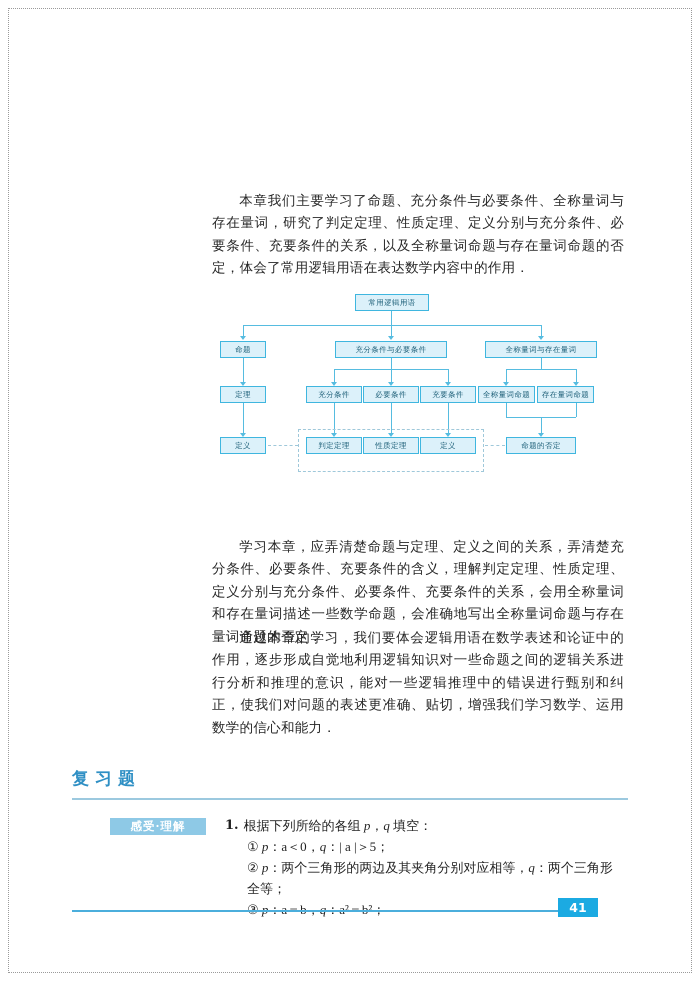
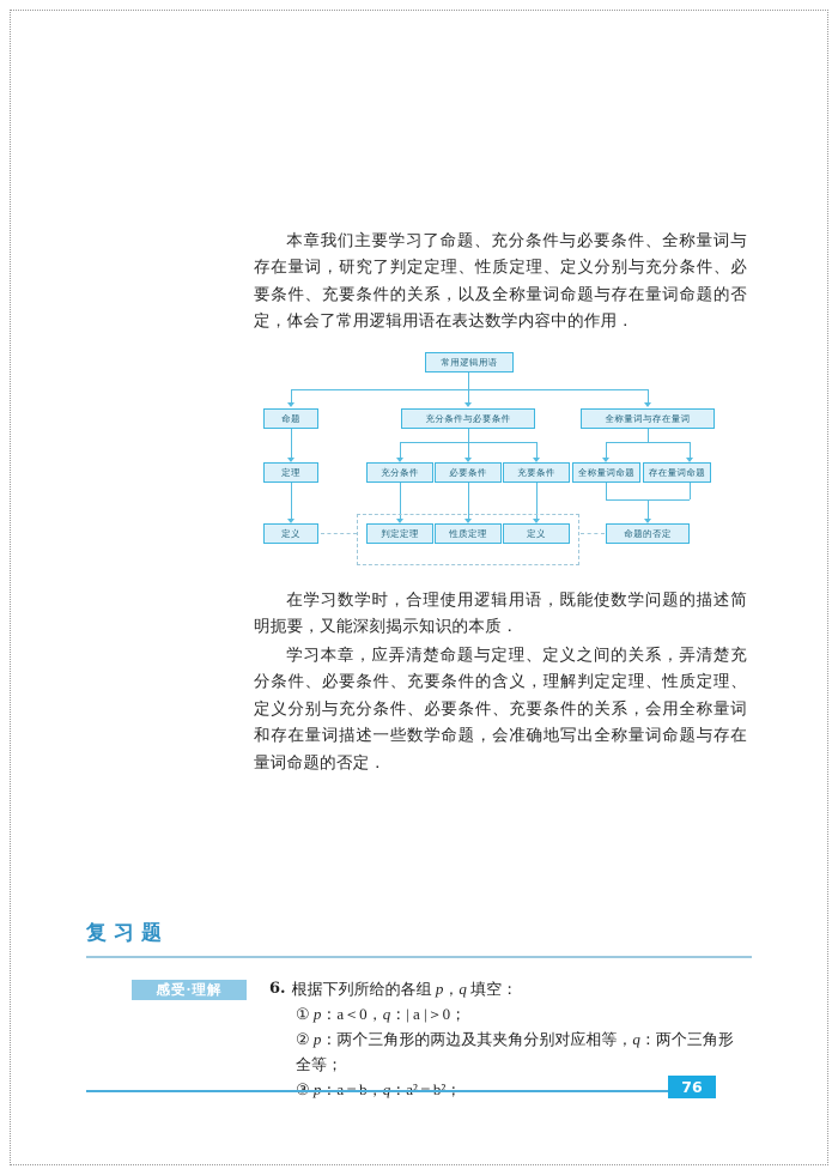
  本章我们主要学习了命题、充分条件与必要条件、全称量词与存在量词，研究了判定定理、性质定理、定义分别与充分条件、必要条件、充要条件的关系，以及全称量词命题与存在量词命题的否定，体会了常用逻辑用语在表达数学内容中的作用．
  常用逻辑用语
  命题
  充分条件与必要条件
  全称量词与存在量词
  定理
  充分条件
  必要条件
  充要条件
  全称量词命题
  存在量词命题
  定义
  判定定理
  性质定理
  定义
  命题的否定
+ 在学习数学时，合理使用逻辑用语，既能使数学问题的描述简明扼要，又能深刻揭示知识的本质．
  学习本章，应弄清楚命题与定理、定义之间的关系，弄清楚充分条件、必要条件、充要条件的含义，理解判定定理、性质定理、定义分别与充分条件、必要条件、充要条件的关系，会用全称量词和存在量词描述一些数学命题，会准确地写出全称量词命题与存在量词命题的否定．
- 通过本章的学习，我们要体会逻辑用语在数学表述和论证中的作用，逐步形成自觉地利用逻辑知识对一些命题之间的逻辑关系进行分析和推理的意识，能对一些逻辑推理中的错误进行甄别和纠正，使我们对问题的表述更准确、贴切，增强我们学习数学、运用数学的信心和能力．
  复习题
  感受·理解
- 1.
+ 6.
  根据下列所给的各组 p，q 填空：
- ① p：a＜0，q：| a |＞5；
+ ① p：a＜0，q：| a |＞0；
  ② p：两个三角形的两边及其夹角分别对应相等，q：两个三角形全等；
- 41
+ 76
